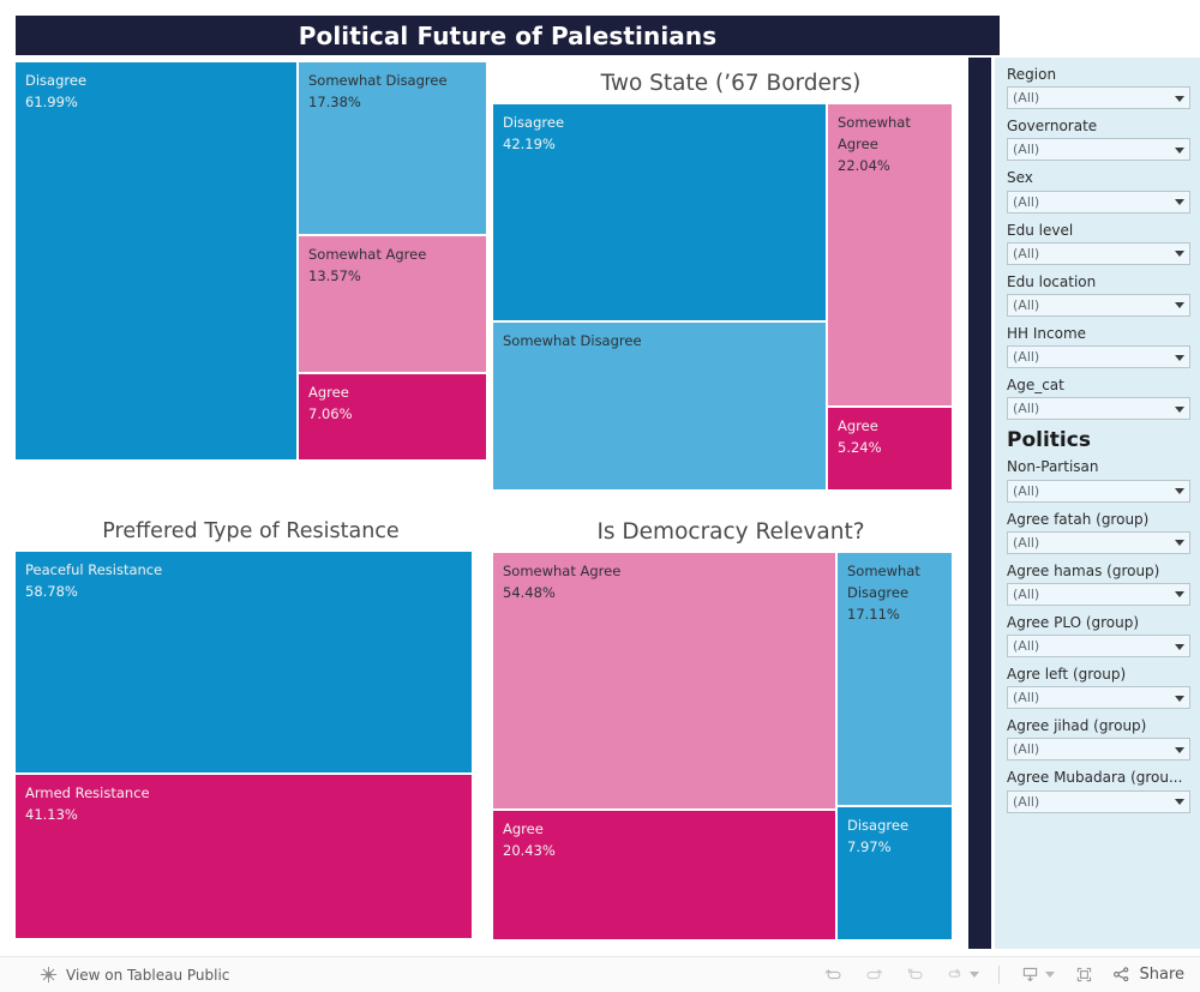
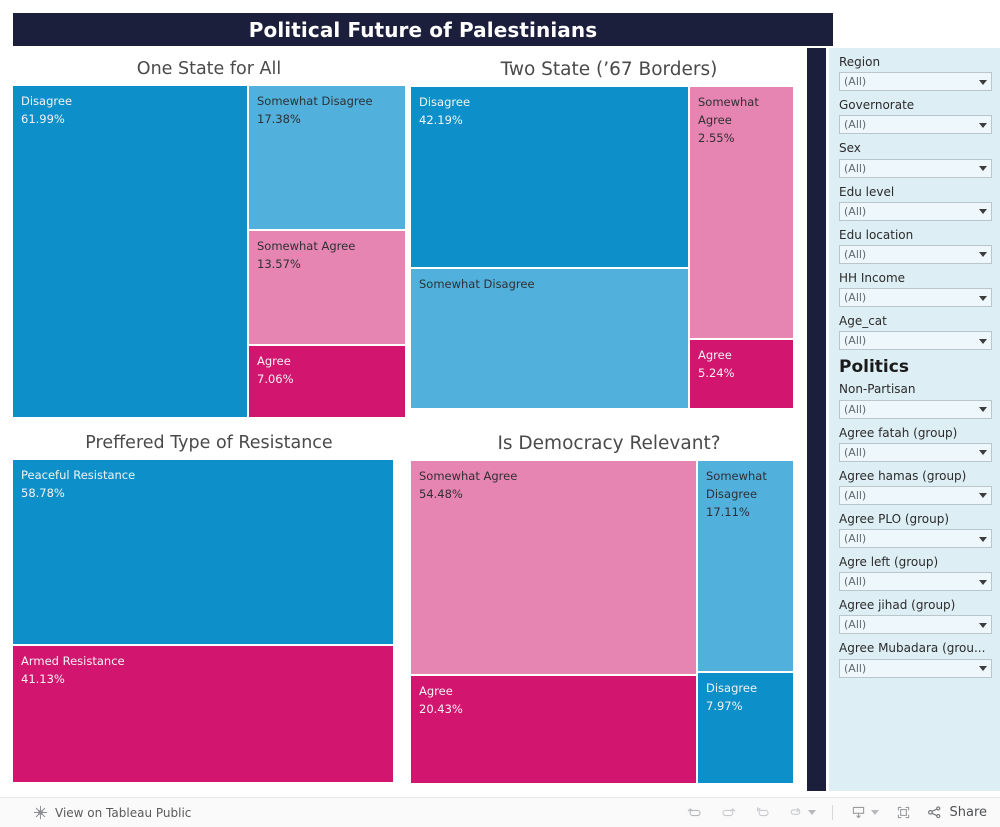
  Political Future of Palestinians
+ One State for All
  Disagree
  61.99%
  Somewhat Disagree
  17.38%
  Somewhat Agree
  13.57%
  Agree
  7.06%
  Two State (’67 Borders)
  Disagree
  42.19%
  Somewhat Disagree
  Somewhat Agree
- 22.04%
+ 2.55%
  Agree
  5.24%
  Preffered Type of Resistance
  Peaceful Resistance
  58.78%
  Armed Resistance
  41.13%
  Is Democracy Relevant?
  Somewhat Agree
  54.48%
  Agree
  20.43%
  Somewhat Disagree
  17.11%
  Disagree
  7.97%
  Region
  (All)
  Governorate
  (All)
  Sex
  (All)
  Edu level
  (All)
  Edu location
  (All)
  HH Income
  (All)
  Age_cat
  (All)
  Politics
  Non-Partisan
  (All)
  Agree fatah (group)
  (All)
  Agree hamas (group)
  (All)
  Agree PLO (group)
  (All)
  Agre left (group)
  (All)
  Agree jihad (group)
  (All)
  Agree Mubadara (grou...
  (All)
  View on Tableau Public
  Share
